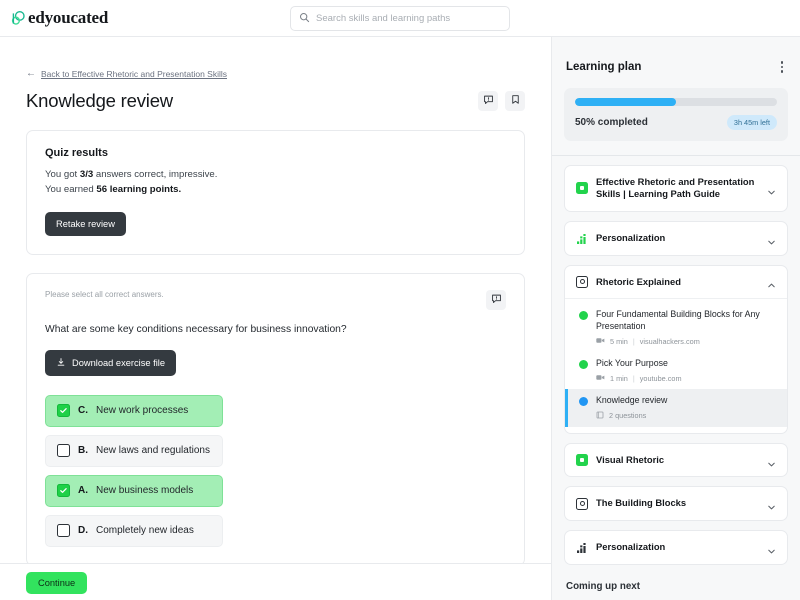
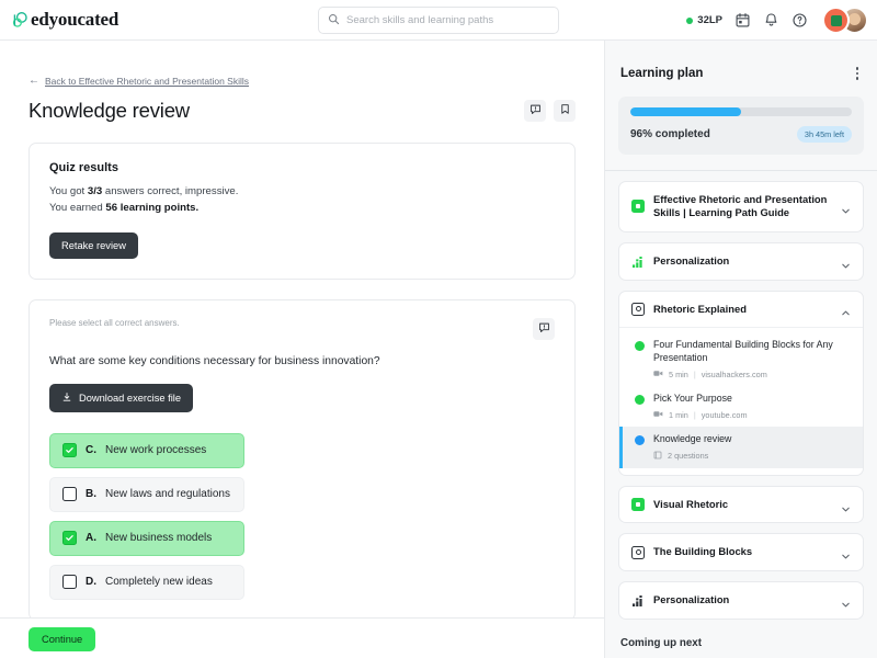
  edyoucated
  Search skills and learning paths
+ 32LP
  ←
  Back to Effective Rhetoric and Presentation Skills
  Knowledge review
  Quiz results
  You got 3/3 answers correct, impressive.
  You earned 56 learning points.
  Retake review
  Please select all correct answers.
  What are some key conditions necessary for business innovation?
  Download exercise file
  C.
  New work processes
  B.
  New laws and regulations
  A.
  New business models
  D.
  Completely new ideas
  Continue
  Learning plan
- 50% completed
+ 96% completed
  3h 45m left
  Effective Rhetoric and Presentation Skills | Learning Path Guide
  Personalization
  Rhetoric Explained
  Four Fundamental Building Blocks for Any Presentation
  5 min
  |
  visualhackers.com
  Pick Your Purpose
  1 min
  |
  youtube.com
  Knowledge review
  2 questions
  Visual Rhetoric
  The Building Blocks
  Personalization
  Coming up next
